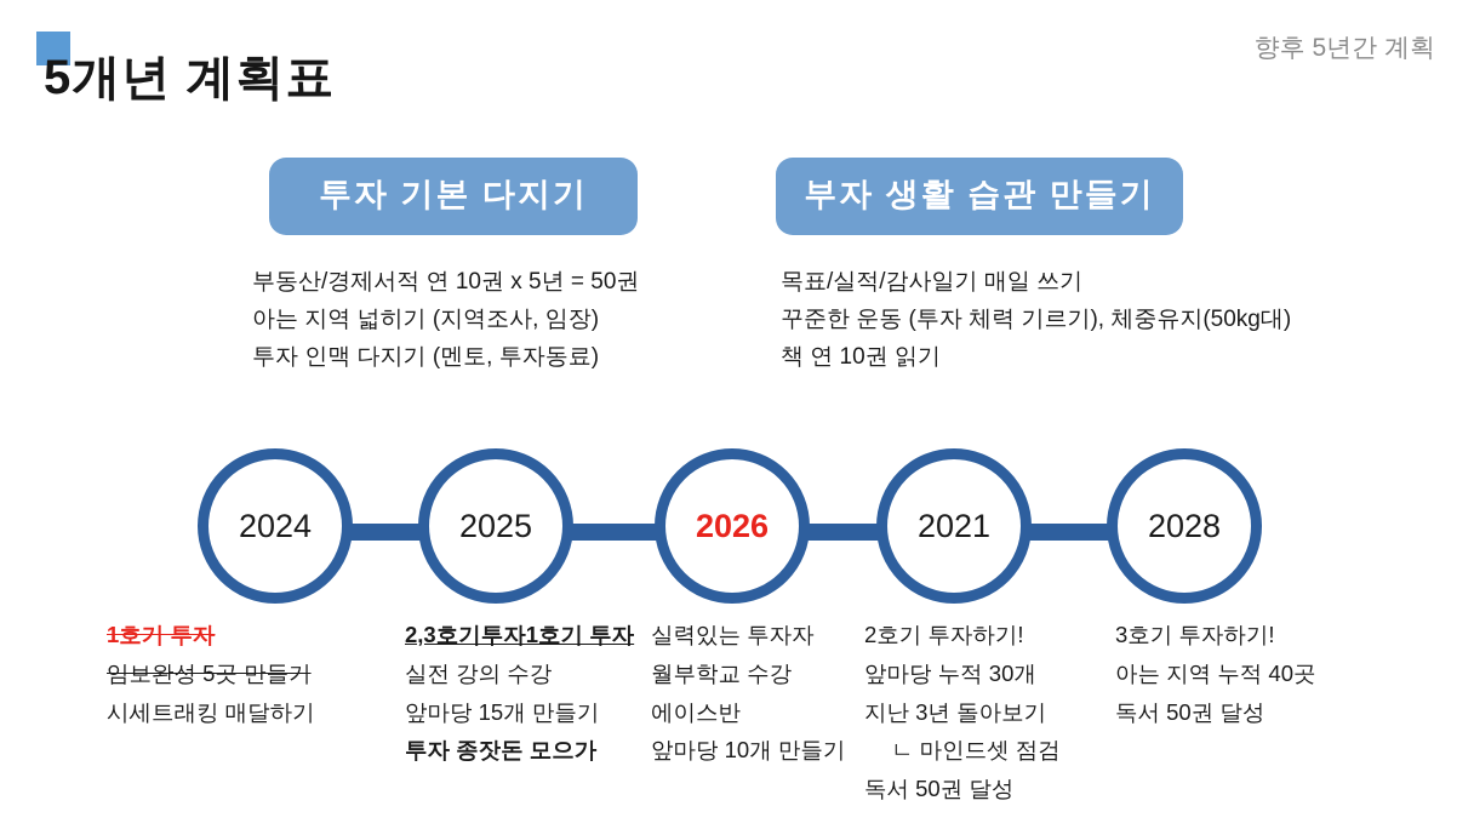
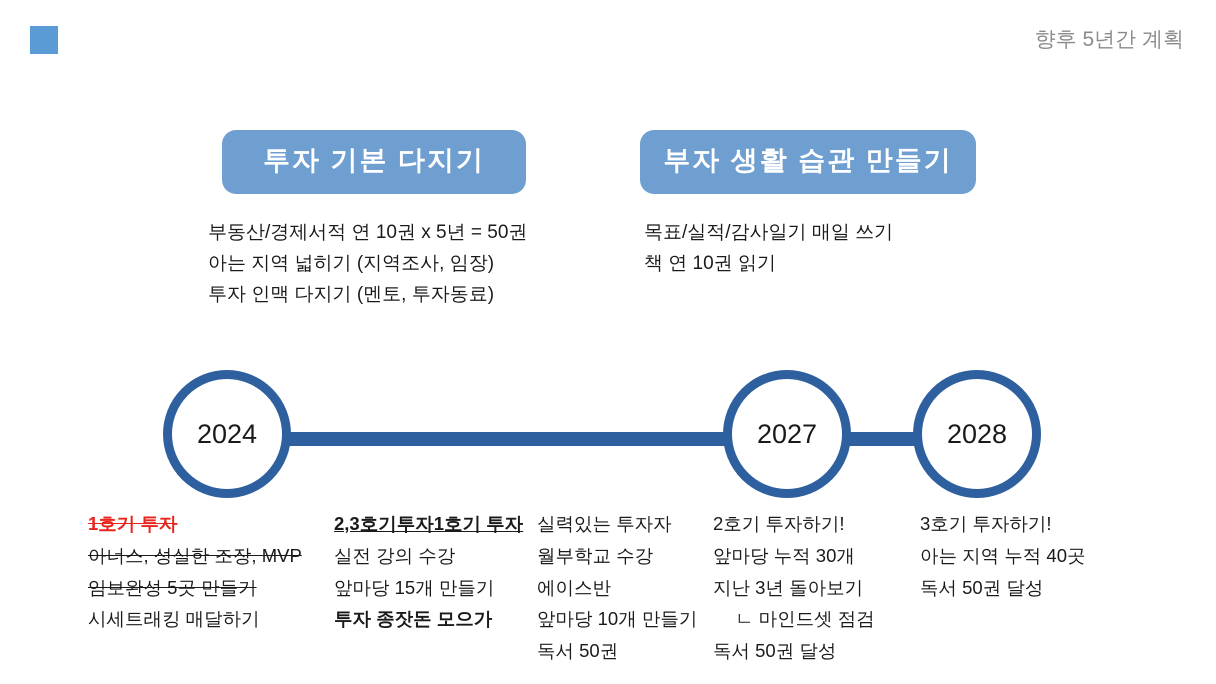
- 5개년 계획표
  향후 5년간 계획
  투자 기본 다지기
  부동산/경제서적 연 10권 x 5년 = 50권
  아는 지역 넓히기 (지역조사, 임장)
  투자 인맥 다지기 (멘토, 투자동료)
  부자 생활 습관 만들기
  목표/실적/감사일기 매일 쓰기
- 꾸준한 운동 (투자 체력 기르기), 체중유지(50kg대)
  책 연 10권 읽기
  2024
- 2025
- 2026
- 2021
+ 2027
  2028
  1호기 투자
+ 아너스, 성실한 조장, MVP
  임보완성 5곳 만들기
  시세트래킹 매달하기
  2,3호기투자1호기 투자
  실전 강의 수강
  앞마당 15개 만들기
  투자 종잣돈 모으가
  실력있는 투자자
  월부학교 수강
  에이스반
  앞마당 10개 만들기
+ 독서 50권
  2호기 투자하기!
  앞마당 누적 30개
  지난 3년 돌아보기
  ㄴ 마인드셋 점검
  독서 50권 달성
  3호기 투자하기!
  아는 지역 누적 40곳
  독서 50권 달성
